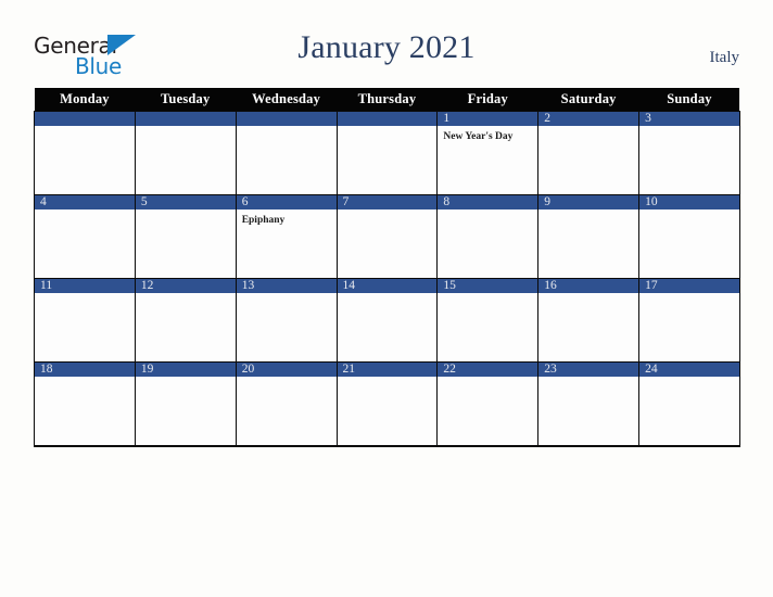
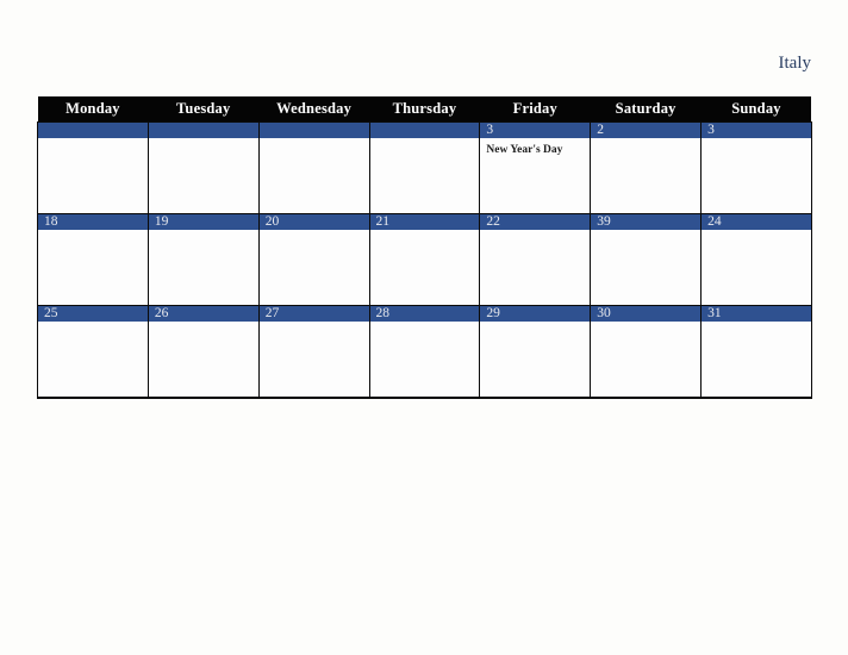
- General
- Blue
- January 2021
  Italy
  Monday	Tuesday	Wednesday	Thursday	Friday	Saturday	Sunday
- 				1New Year's Day	2	3
+ 				3New Year's Day	2	3
- 4	5	6Epiphany	7	8	9	10
- 11	12	13	14	15	16	17
- 18	19	20	21	22	23	24
+ 18	19	20	21	22	39	24
+ 25	26	27	28	29	30	31
